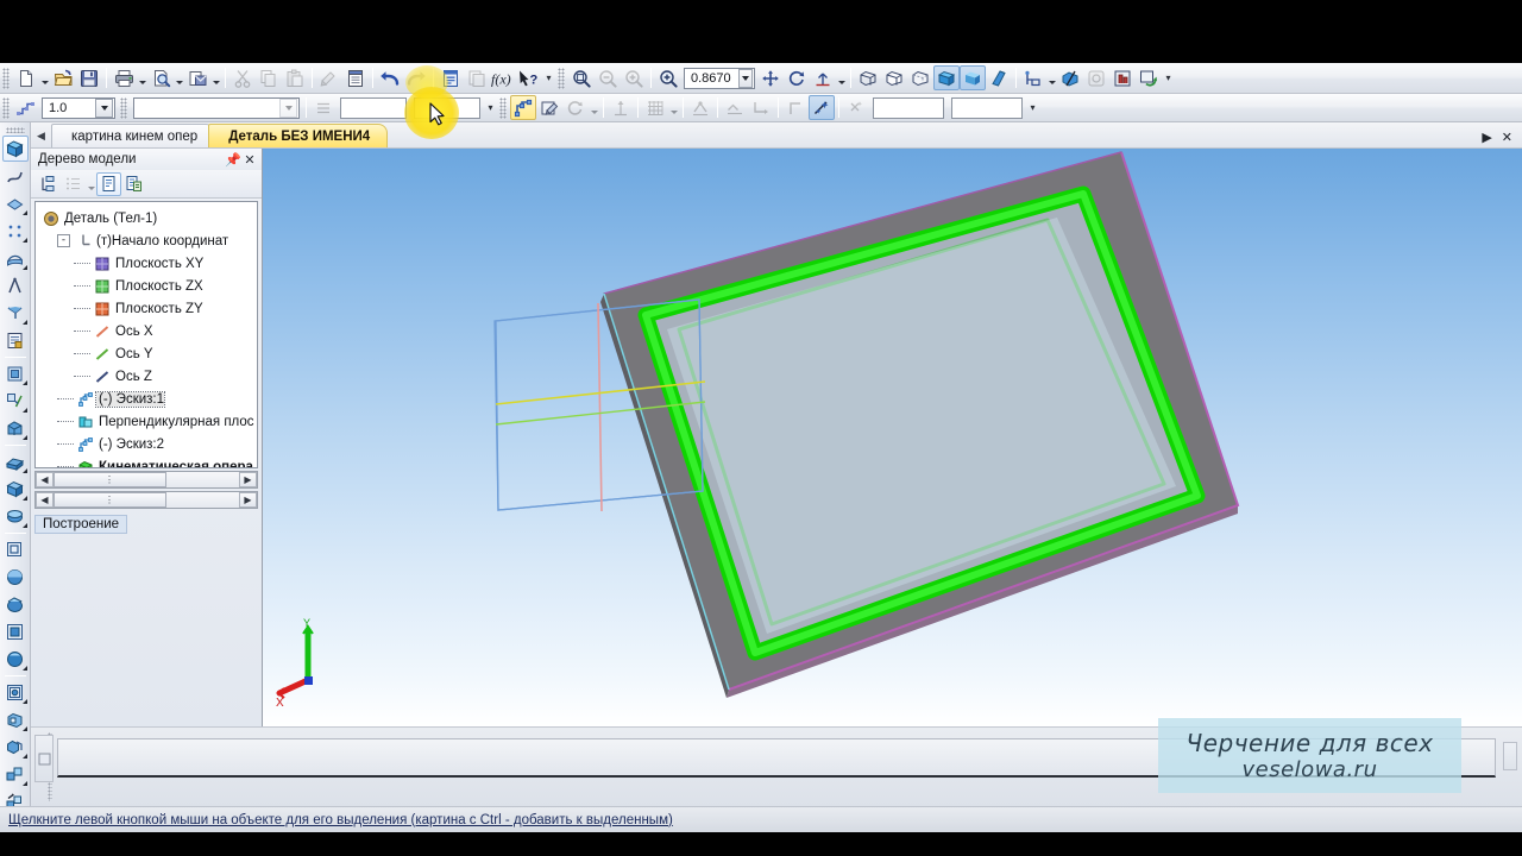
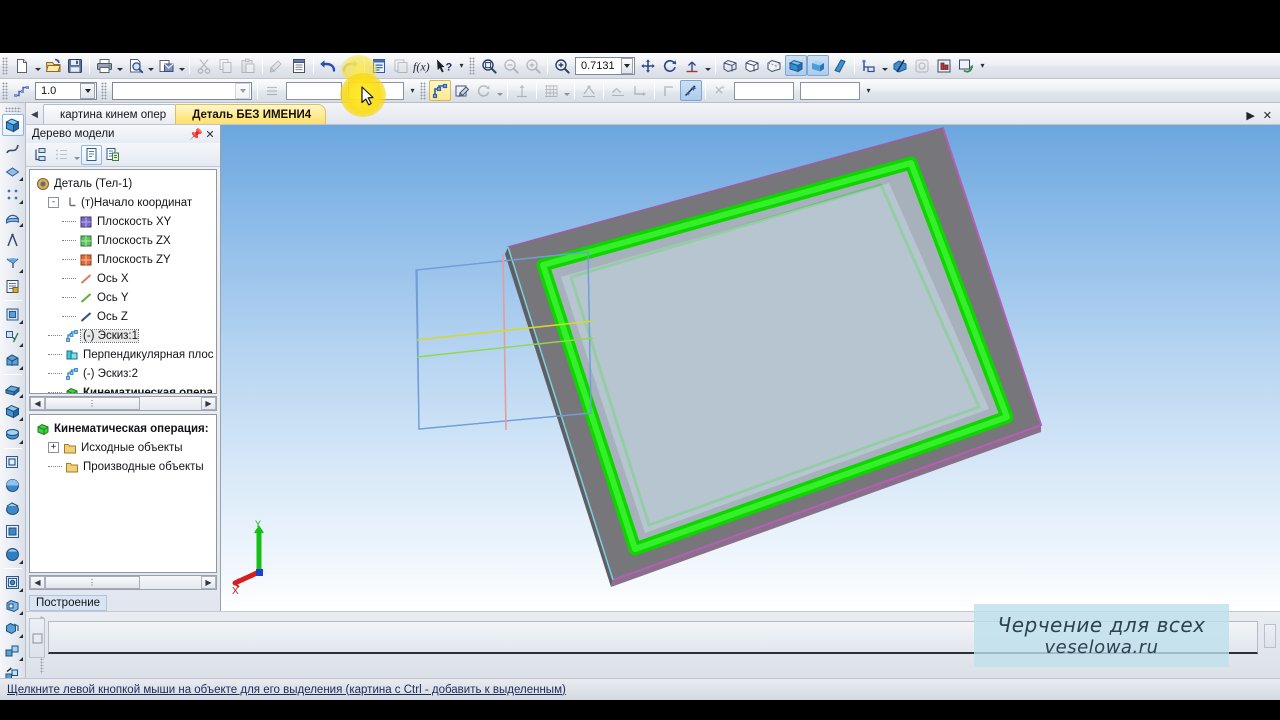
  f(x)
  ?
  ▾
- 0.8670
+ 0.7131
  ▾
  1.0
  ▾
  ▾
  ◀
  картина кинем опер
  Деталь БЕЗ ИМЕНИ4
  ▶
  ✕
  Дерево модели
  📌
  ✕
  Деталь (Тел-1)
  -
  (т)Начало координат
  Плоскость XY
  Плоскость ZX
  Плоскость ZY
  Ось X
  Ось Y
  Ось Z
  (-) Эскиз:1
  Перпендикулярная плос
  (-) Эскиз:2
  Кинематическая опера
  ◀
  ⋮
  ▶
+ Кинематическая операция:
+ +
+ Исходные объекты
+ Производные объекты
  ◀
  ⋮
  ▶
  Построение
  Y
  X
  Черчение для всех
  veselowa.ru
  Щелкните левой кнопкой мыши на объекте для его выделения (картина с Ctrl - добавить к выделенным)
